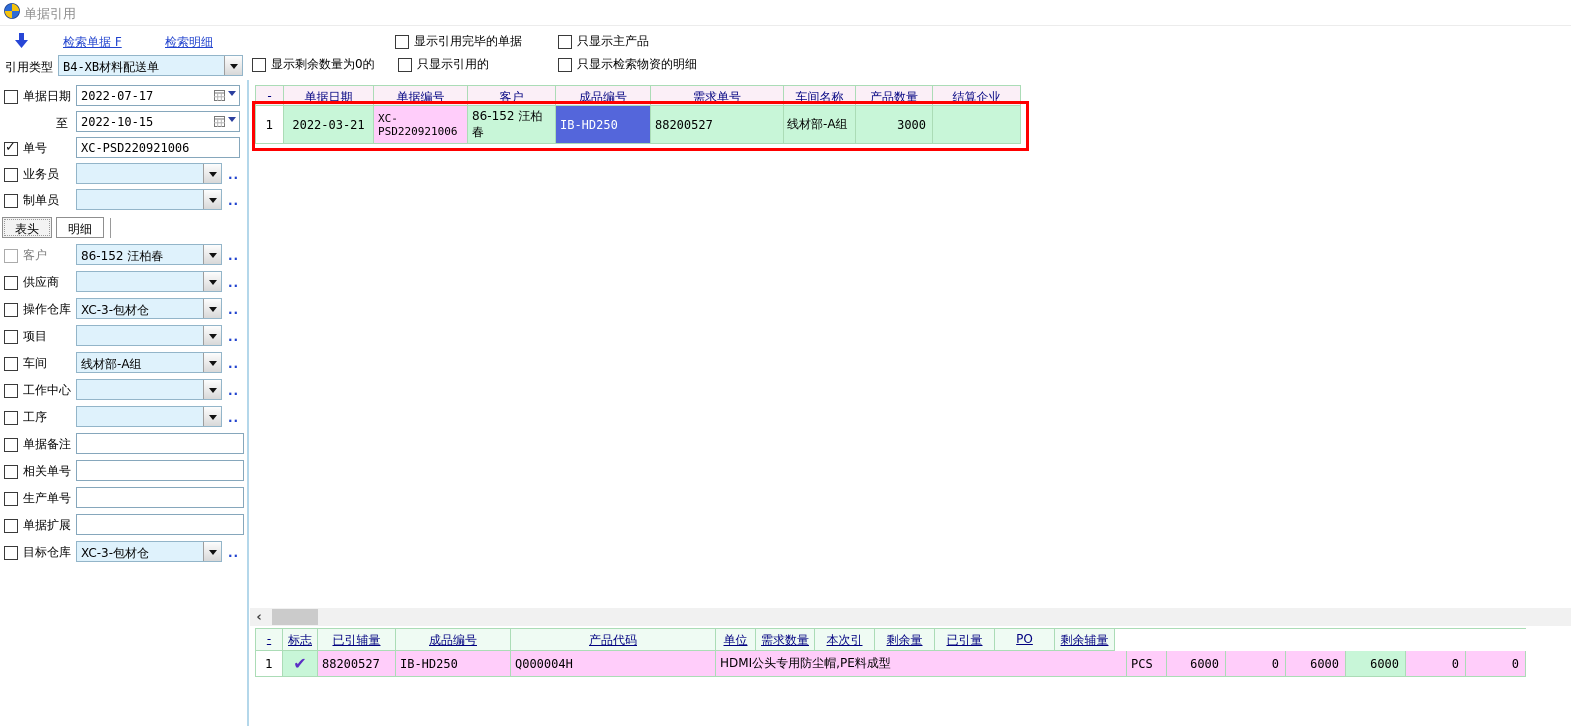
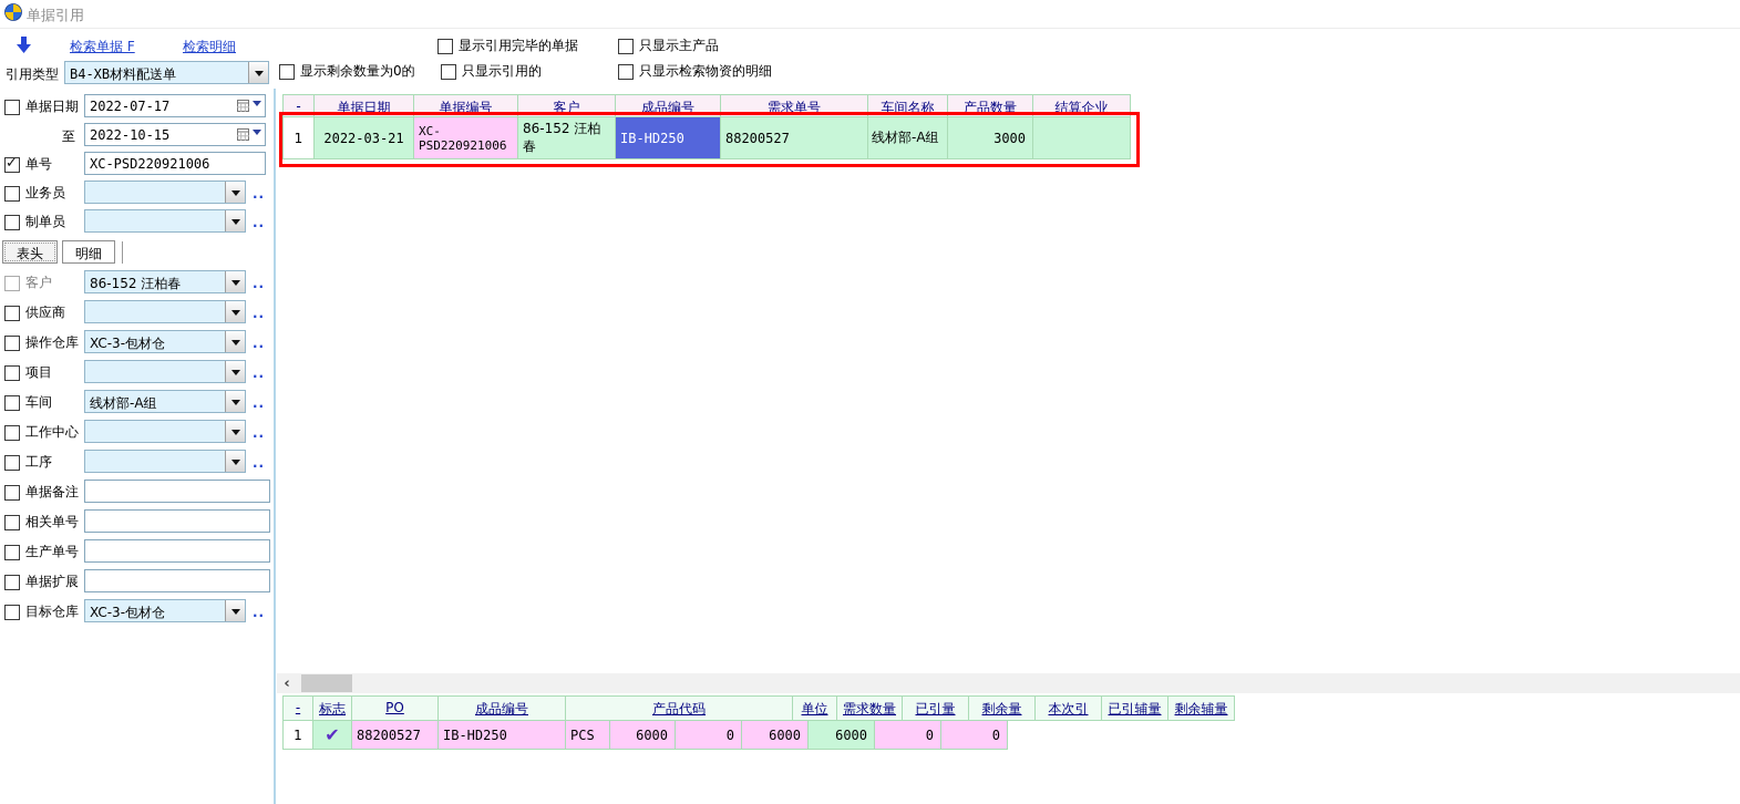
  单据引用
  检索单据 F
  检索明细
  显示引用完毕的单据
  只显示主产品
  引用类型
  B4-XB材料配送单
  显示剩余数量为0的
  只显示引用的
  只显示检索物资的明细
  单据日期
  2022-07-17
  至
  2022-10-15
  单号
  XC-PSD220921006
  业务员
  ..
  制单员
  ..
  表头
  明细
  客户
  86-152 汪柏春
  ..
  供应商
  ..
  操作仓库
  XC-3-包材仓
  ..
  项目
  ..
  车间
  线材部-A组
  ..
  工作中心
  ..
  工序
  ..
  单据备注
  相关单号
  生产单号
  单据扩展
  目标仓库
  XC-3-包材仓
  ..
  -
  单据日期
  单据编号
  客户
  成品编号
  需求单号
  车间名称
  产品数量
  结算企业
  1
  2022-03-21
  XC-PSD220921006
  86-152 汪柏春
  IB-HD250
  88200527
  线材部-A组
  3000
  ‹
  -
  标志
- 已引辅量
+ PO
  成品编号
  产品代码
  单位
  需求数量
- 本次引
+ 已引量
  剩余量
- 已引量
+ 本次引
- PO
+ 已引辅量
  剩余辅量
  1
  ✔
  88200527
  IB-HD250
- Q000004H
- HDMI公头专用防尘帽,PE料成型
  PCS
  6000
  0
  6000
  6000
  0
  0
